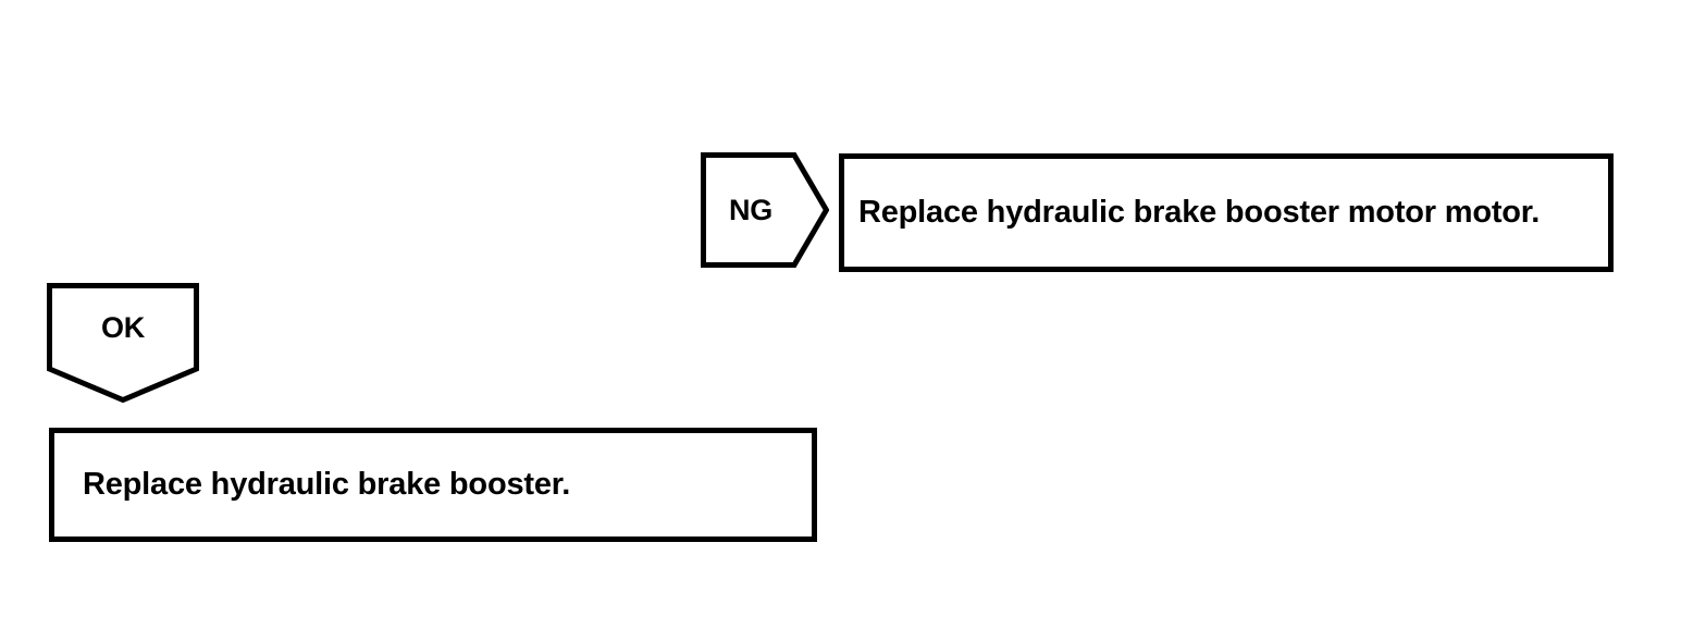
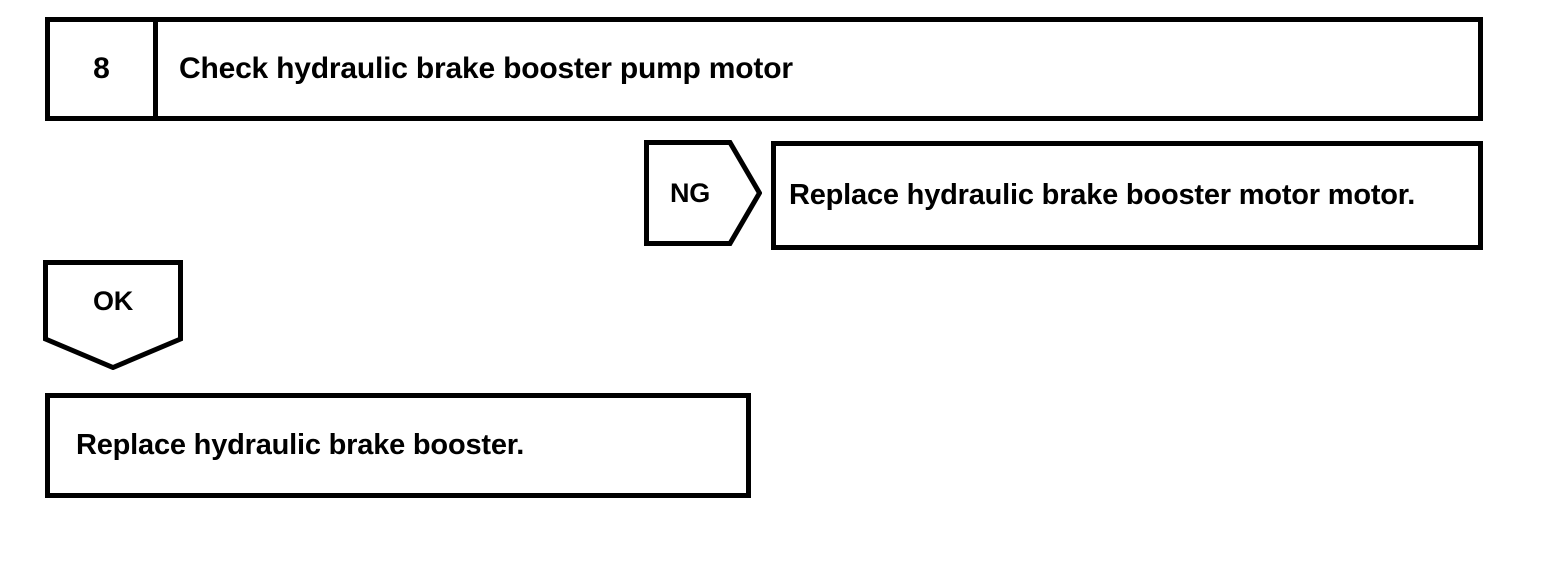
+ 8
+ Check hydraulic brake booster pump motor
  NG
  Replace hydraulic brake booster motor motor.
  OK
  Replace hydraulic brake booster.
